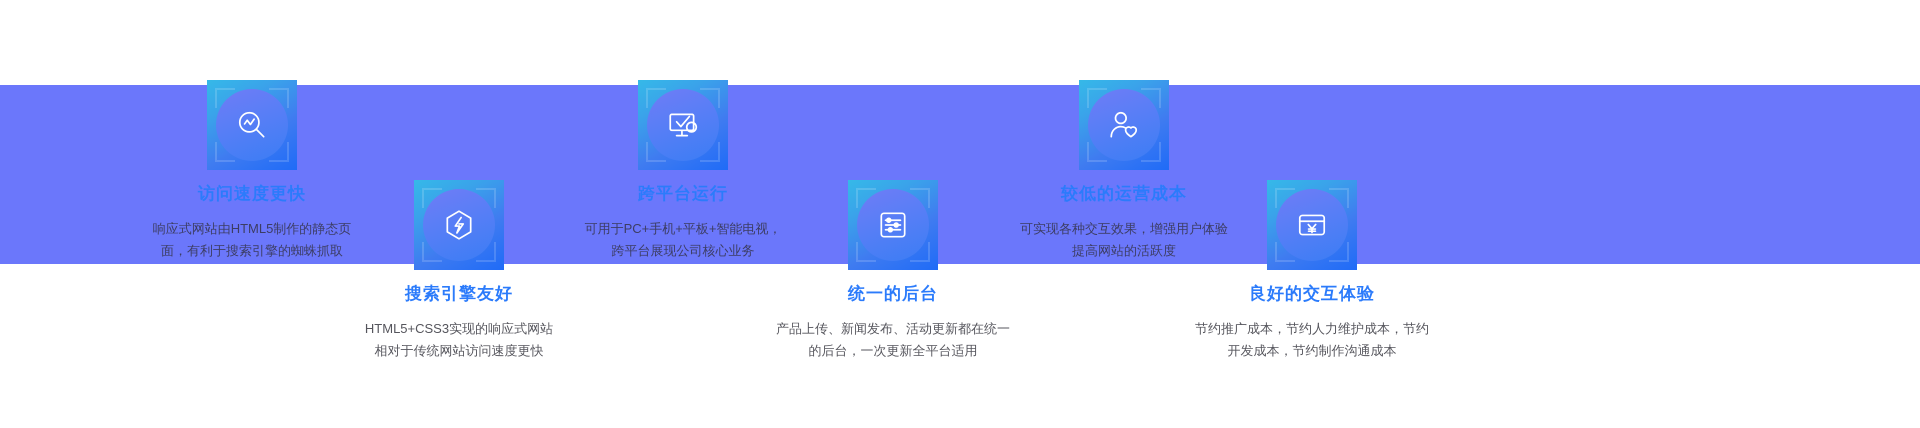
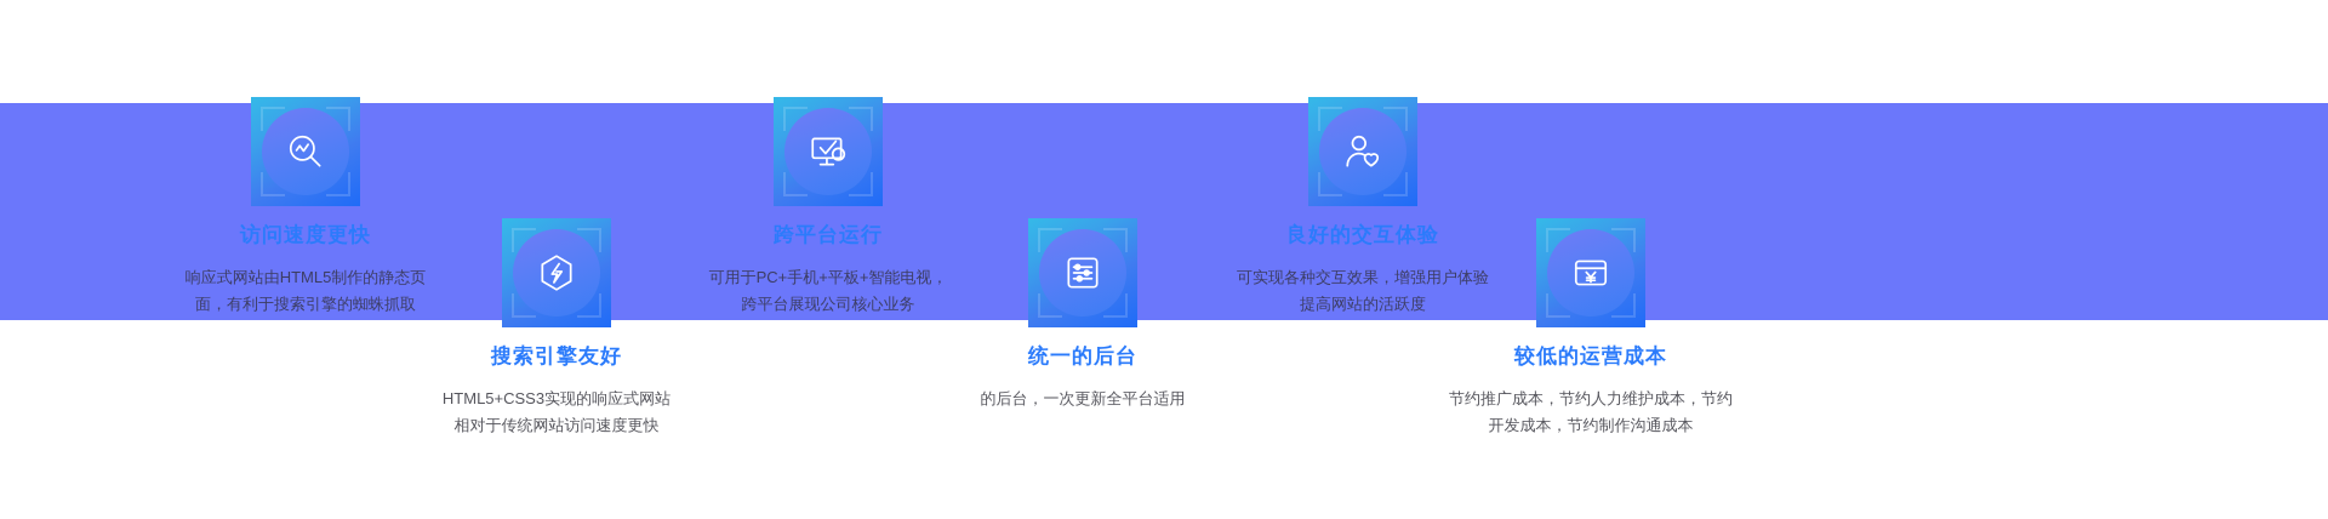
  访问速度更快
  响应式网站由HTML5制作的静态页
  面，有利于搜索引擎的蜘蛛抓取
  搜索引擎友好
  HTML5+CSS3实现的响应式网站
  相对于传统网站访问速度更快
  跨平台运行
  可用于PC+手机+平板+智能电视，
  跨平台展现公司核心业务
  统一的后台
- 产品上传、新闻发布、活动更新都在统一
  的后台，一次更新全平台适用
- 较低的运营成本
+ 良好的交互体验
  可实现各种交互效果，增强用户体验
  提高网站的活跃度
- 良好的交互体验
+ 较低的运营成本
  节约推广成本，节约人力维护成本，节约
  开发成本，节约制作沟通成本
